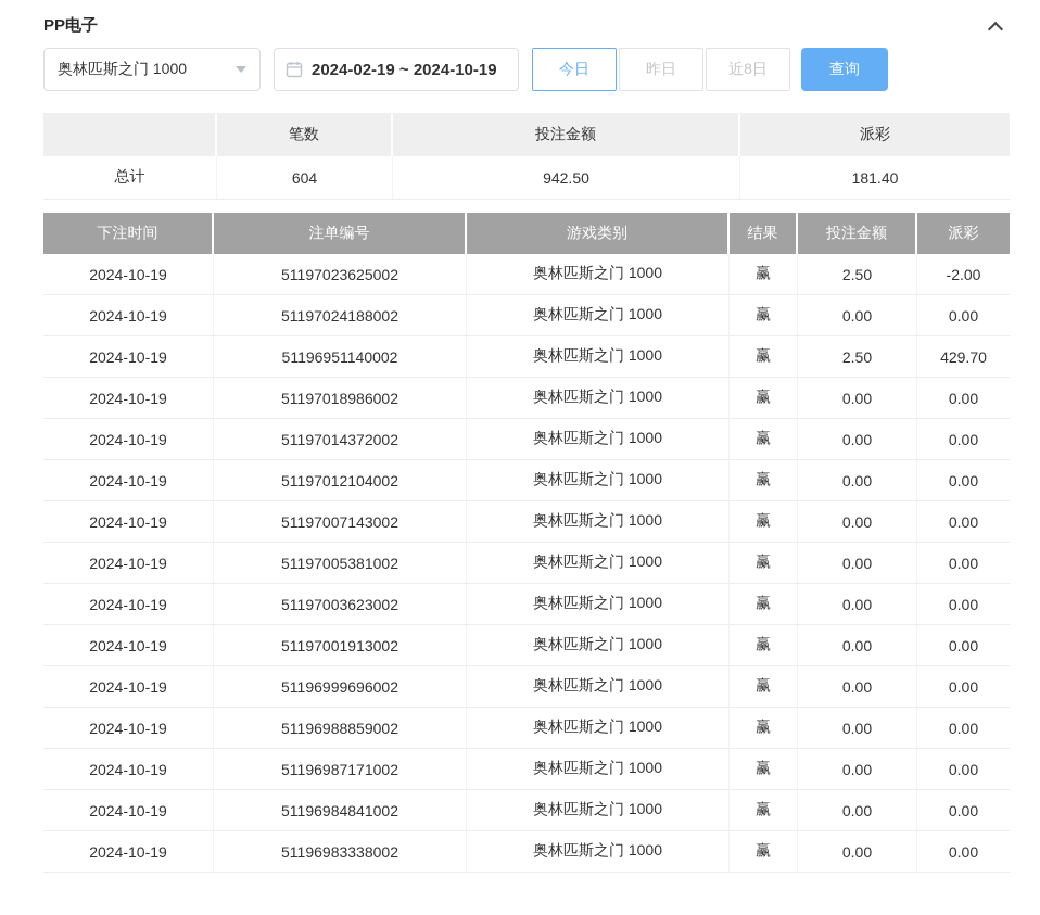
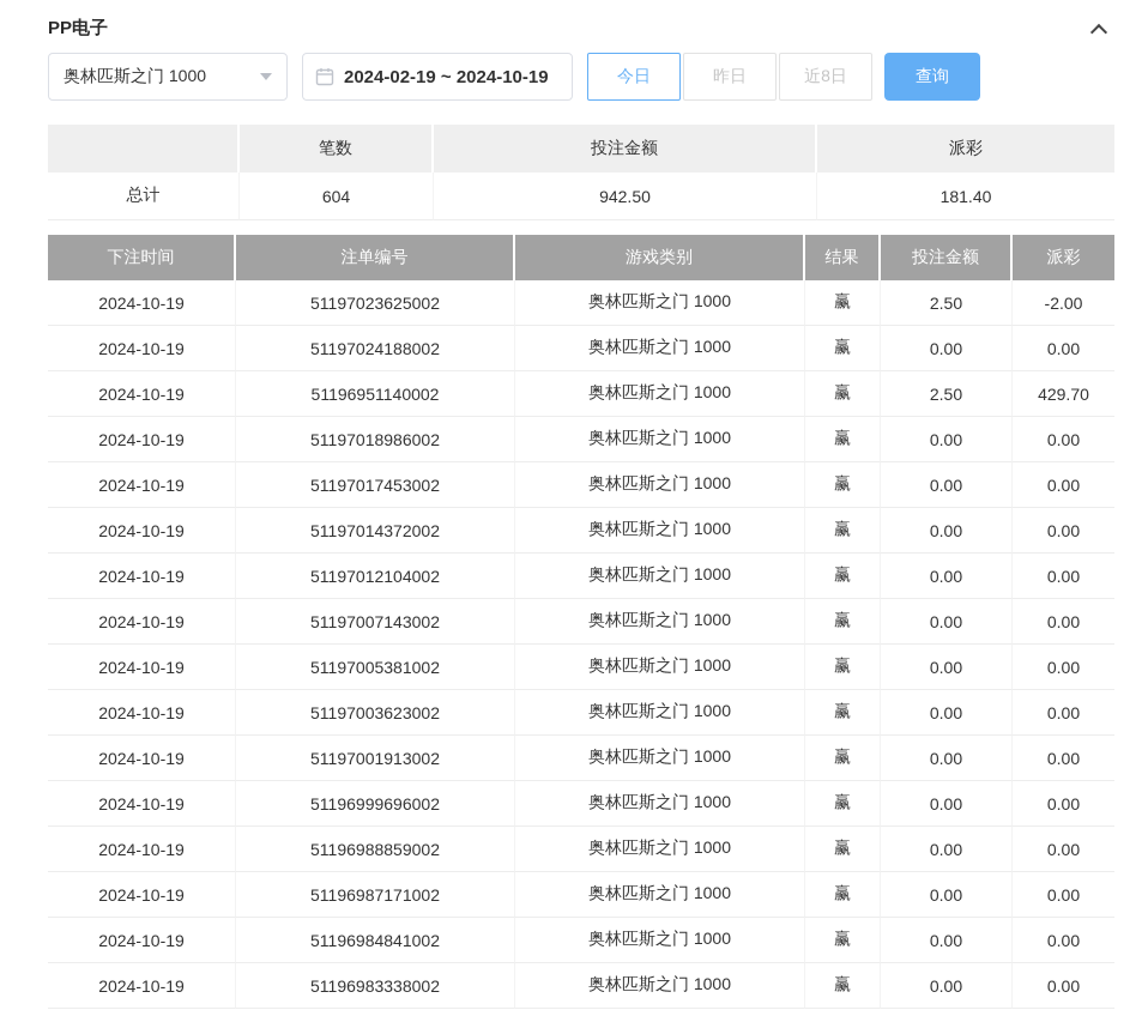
  PP电子
  奥林匹斯之门 1000
  2024-02-19 ~ 2024-10-19
  今日
  昨日
  近8日
  查询
  	笔数	投注金额	派彩
  总计	604	942.50	181.40
  下注时间	注单编号	游戏类别	结果	投注金额	派彩
  2024-10-19	51197023625002	奥林匹斯之门 1000	赢	2.50	-2.00
  2024-10-19	51197024188002	奥林匹斯之门 1000	赢	0.00	0.00
  2024-10-19	51196951140002	奥林匹斯之门 1000	赢	2.50	429.70
  2024-10-19	51197018986002	奥林匹斯之门 1000	赢	0.00	0.00
+ 2024-10-19	51197017453002	奥林匹斯之门 1000	赢	0.00	0.00
  2024-10-19	51197014372002	奥林匹斯之门 1000	赢	0.00	0.00
  2024-10-19	51197012104002	奥林匹斯之门 1000	赢	0.00	0.00
  2024-10-19	51197007143002	奥林匹斯之门 1000	赢	0.00	0.00
  2024-10-19	51197005381002	奥林匹斯之门 1000	赢	0.00	0.00
  2024-10-19	51197003623002	奥林匹斯之门 1000	赢	0.00	0.00
  2024-10-19	51197001913002	奥林匹斯之门 1000	赢	0.00	0.00
  2024-10-19	51196999696002	奥林匹斯之门 1000	赢	0.00	0.00
  2024-10-19	51196988859002	奥林匹斯之门 1000	赢	0.00	0.00
  2024-10-19	51196987171002	奥林匹斯之门 1000	赢	0.00	0.00
  2024-10-19	51196984841002	奥林匹斯之门 1000	赢	0.00	0.00
  2024-10-19	51196983338002	奥林匹斯之门 1000	赢	0.00	0.00
